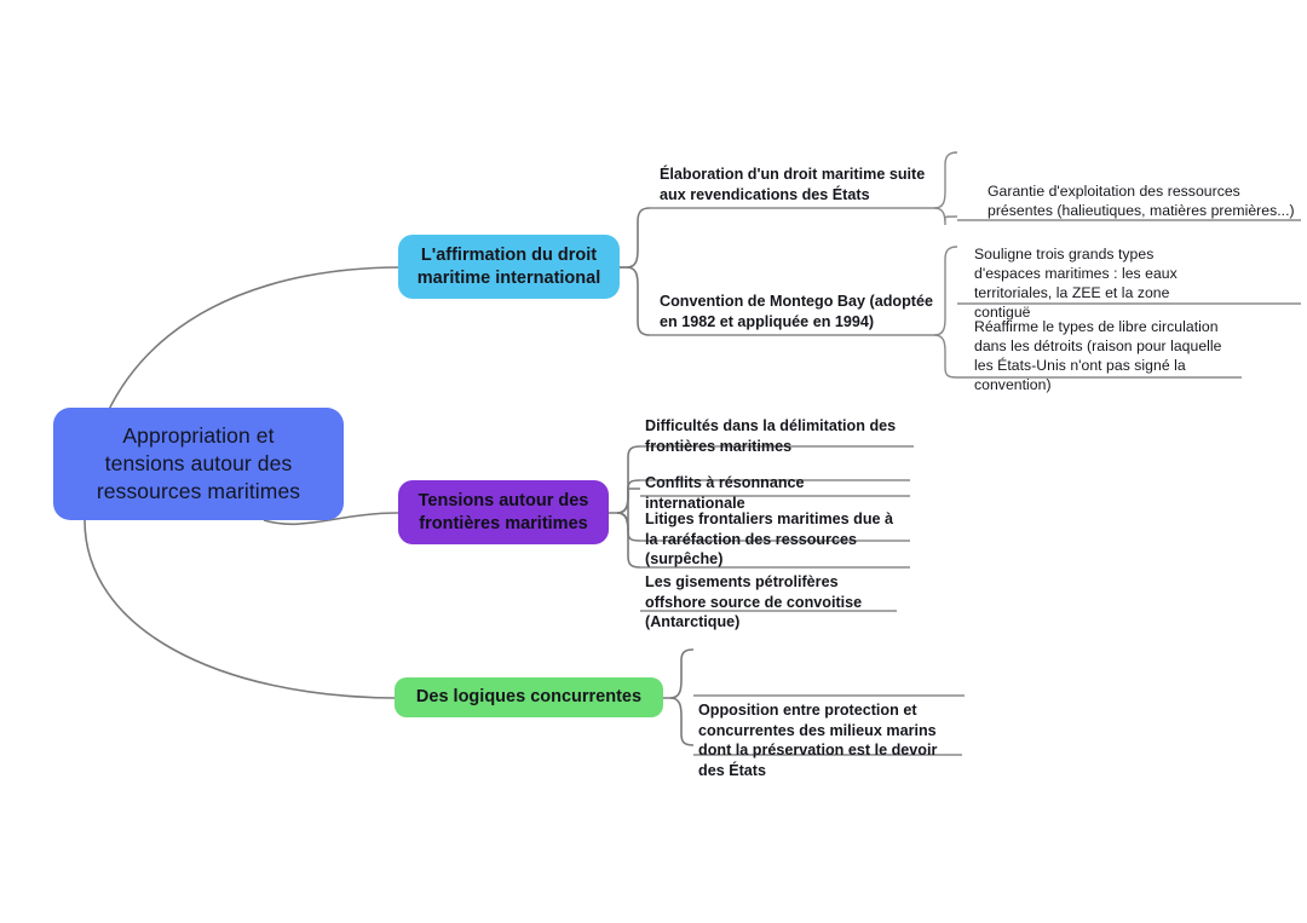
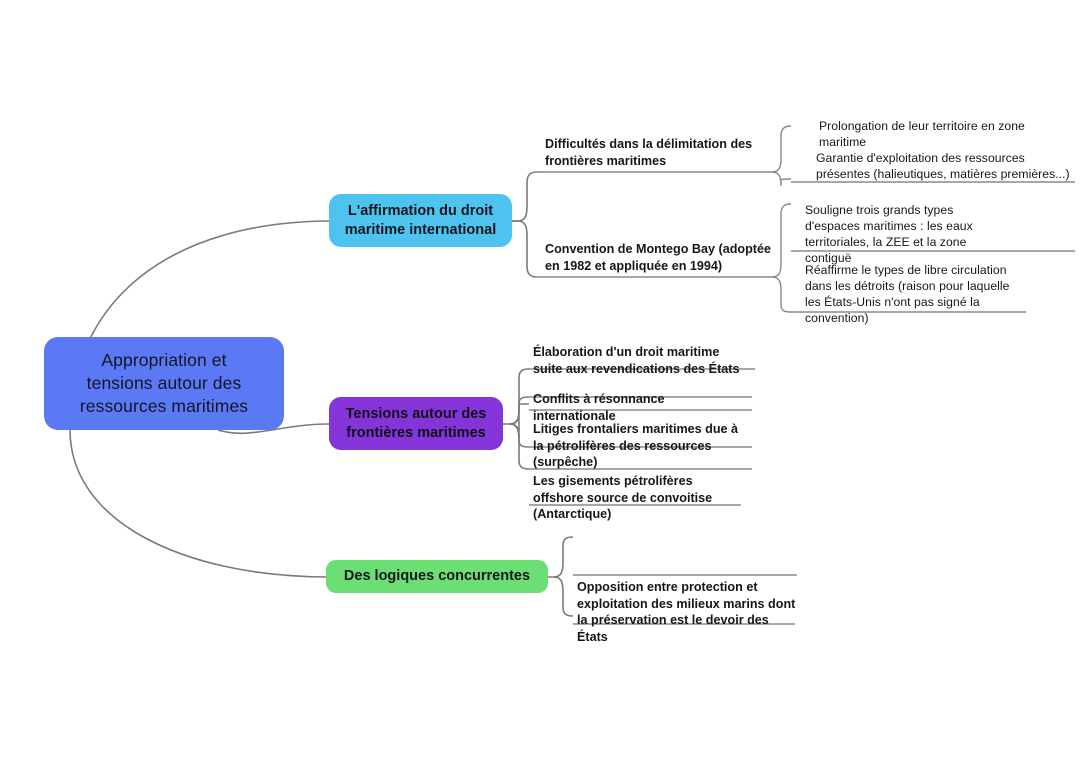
  Appropriation et
  tensions autour des
  ressources maritimes
  L'affirmation du droit maritime international
  Tensions autour des frontières maritimes
  Des logiques concurrentes
- Élaboration d'un droit maritime suite aux revendications des États
+ Difficultés dans la délimitation des frontières maritimes
  Convention de Montego Bay (adoptée en 1982 et appliquée en 1994)
+ Prolongation de leur territoire en zone maritime
  Garantie d'exploitation des ressources présentes (halieutiques, matières premières...)
  Souligne trois grands types d'espaces maritimes : les eaux territoriales, la ZEE et la zone contiguë
  Réaffirme le types de libre circulation dans les détroits (raison pour laquelle les États-Unis n'ont pas signé la convention)
- Difficultés dans la délimitation des frontières maritimes
+ Élaboration d'un droit maritime suite aux revendications des États
  Conflits à résonnance internationale
- Litiges frontaliers maritimes due à la raréfaction des ressources (surpêche)
+ Litiges frontaliers maritimes due à la pétrolifères des ressources (surpêche)
  Les gisements pétrolifères offshore source de convoitise (Antarctique)
- Opposition entre protection et concurrentes des milieux marins dont la préservation est le devoir des États
+ Opposition entre protection et exploitation des milieux marins dont la préservation est le devoir des États
